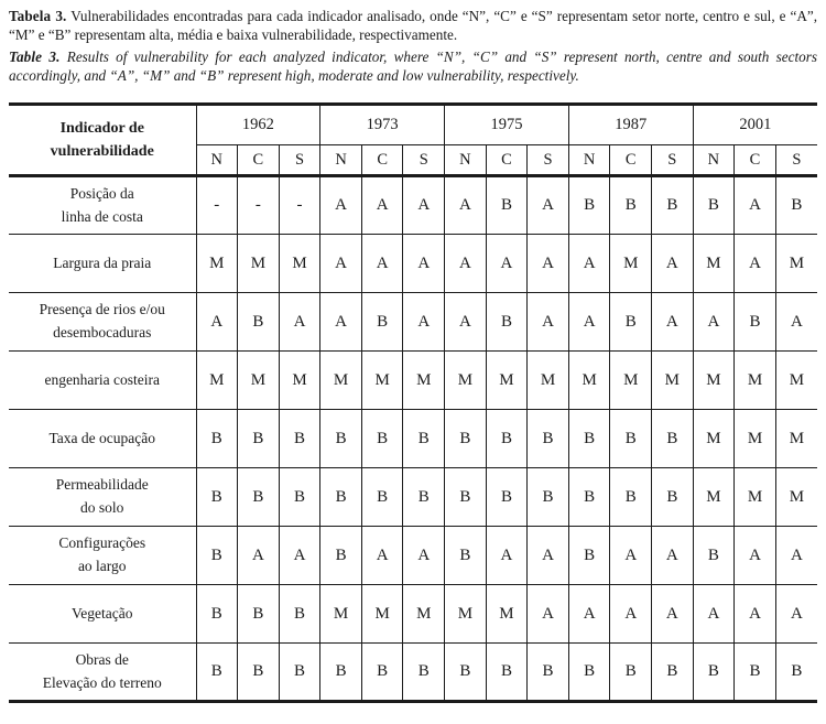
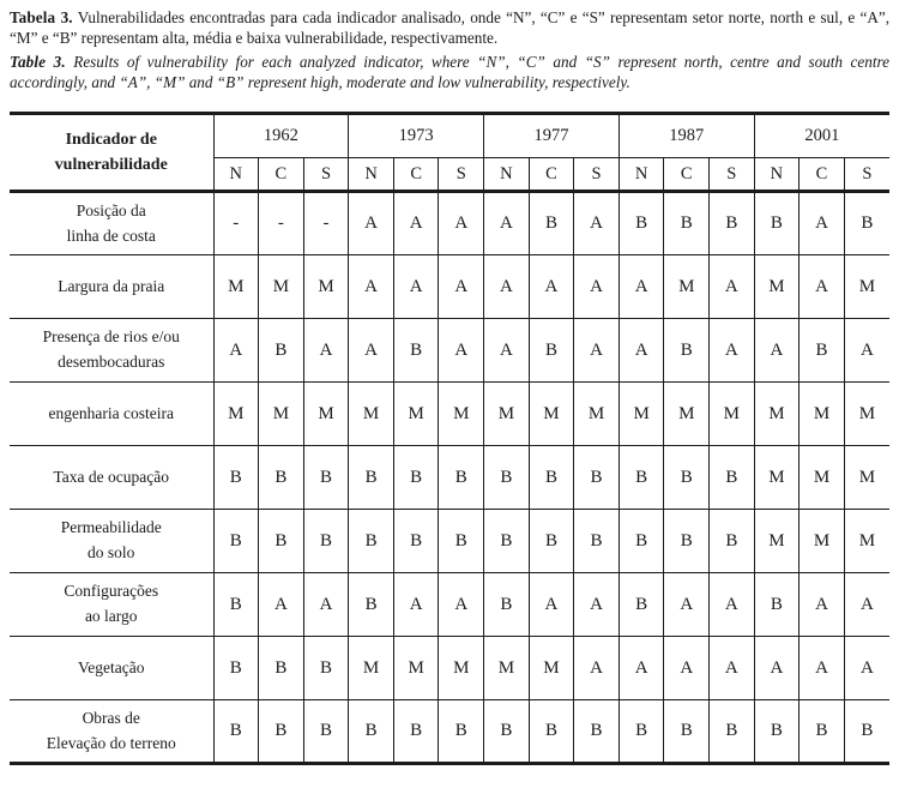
- Tabela 3. Vulnerabilidades encontradas para cada indicador analisado, onde “N”, “C” e “S” representam setor norte, centro e sul, e “A”, “M” e “B” representam alta, média e baixa vulnerabilidade, respectivamente.
+ Tabela 3. Vulnerabilidades encontradas para cada indicador analisado, onde “N”, “C” e “S” representam setor norte, north e sul, e “A”, “M” e “B” representam alta, média e baixa vulnerabilidade, respectivamente.
- Table 3. Results of vulnerability for each analyzed indicator, where “N”, “C” and “S” represent north, centre and south sectors accordingly, and “A”, “M” and “B” represent high, moderate and low vulnerability, respectively.
+ Table 3. Results of vulnerability for each analyzed indicator, where “N”, “C” and “S” represent north, centre and south centre accordingly, and “A”, “M” and “B” represent high, moderate and low vulnerability, respectively.
- Indicador devulnerabilidade	1962	1973	1975	1987	2001
+ Indicador devulnerabilidade	1962	1973	1977	1987	2001
  N	C	S	N	C	S	N	C	S	N	C	S	N	C	S
  Posição dalinha de costa	-	-	-	A	A	A	A	B	A	B	B	B	B	A	B
  Largura da praia	M	M	M	A	A	A	A	A	A	A	M	A	M	A	M
  Presença de rios e/oudesembocaduras	A	B	A	A	B	A	A	B	A	A	B	A	A	B	A
  engenharia costeira	M	M	M	M	M	M	M	M	M	M	M	M	M	M	M
  Taxa de ocupação	B	B	B	B	B	B	B	B	B	B	B	B	M	M	M
  Permeabilidadedo solo	B	B	B	B	B	B	B	B	B	B	B	B	M	M	M
  Configuraçõesao largo	B	A	A	B	A	A	B	A	A	B	A	A	B	A	A
  Vegetação	B	B	B	M	M	M	M	M	A	A	A	A	A	A	A
  Obras deElevação do terreno	B	B	B	B	B	B	B	B	B	B	B	B	B	B	B
